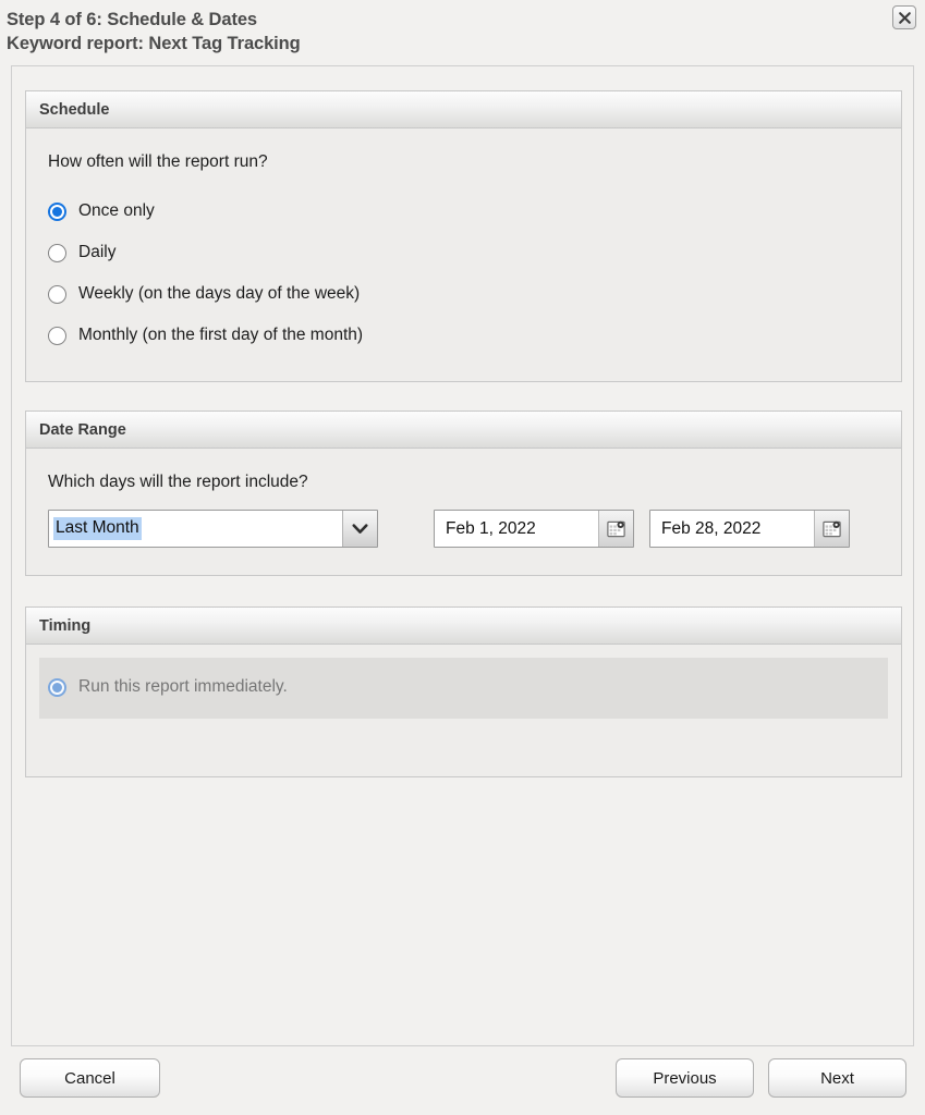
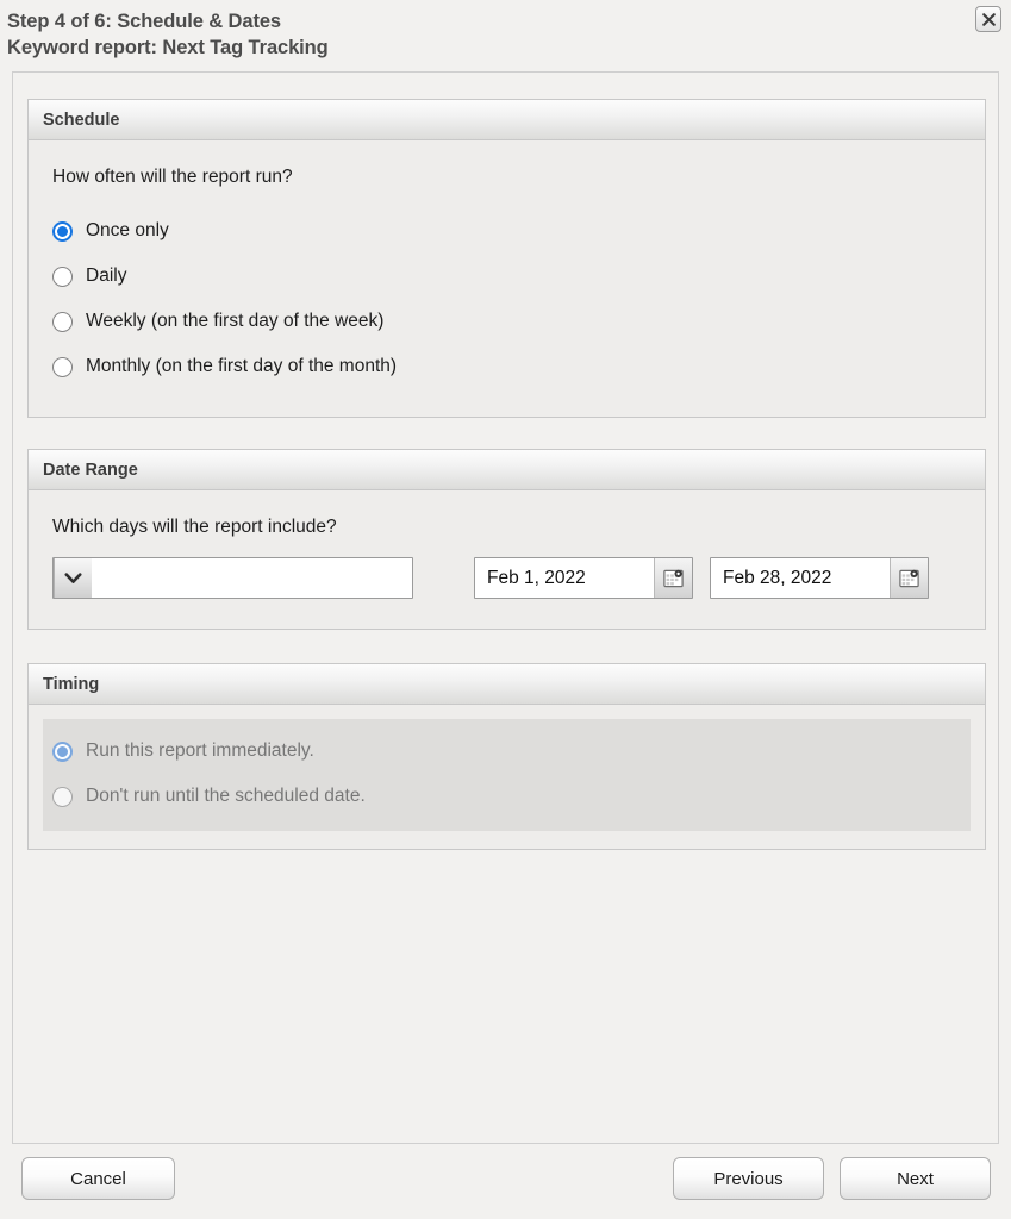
  Step 4 of 6: Schedule & Dates
  Keyword report: Next Tag Tracking
  Schedule
  How often will the report run?
  Once only
  Daily
- Weekly (on the days day of the week)
+ Weekly (on the first day of the week)
  Monthly (on the first day of the month)
  Date Range
  Which days will the report include?
- Last Month
  Feb 1, 2022
  Feb 28, 2022
  Timing
  Run this report immediately.
+ Don't run until the scheduled date.
  Cancel
  Previous
  Next
